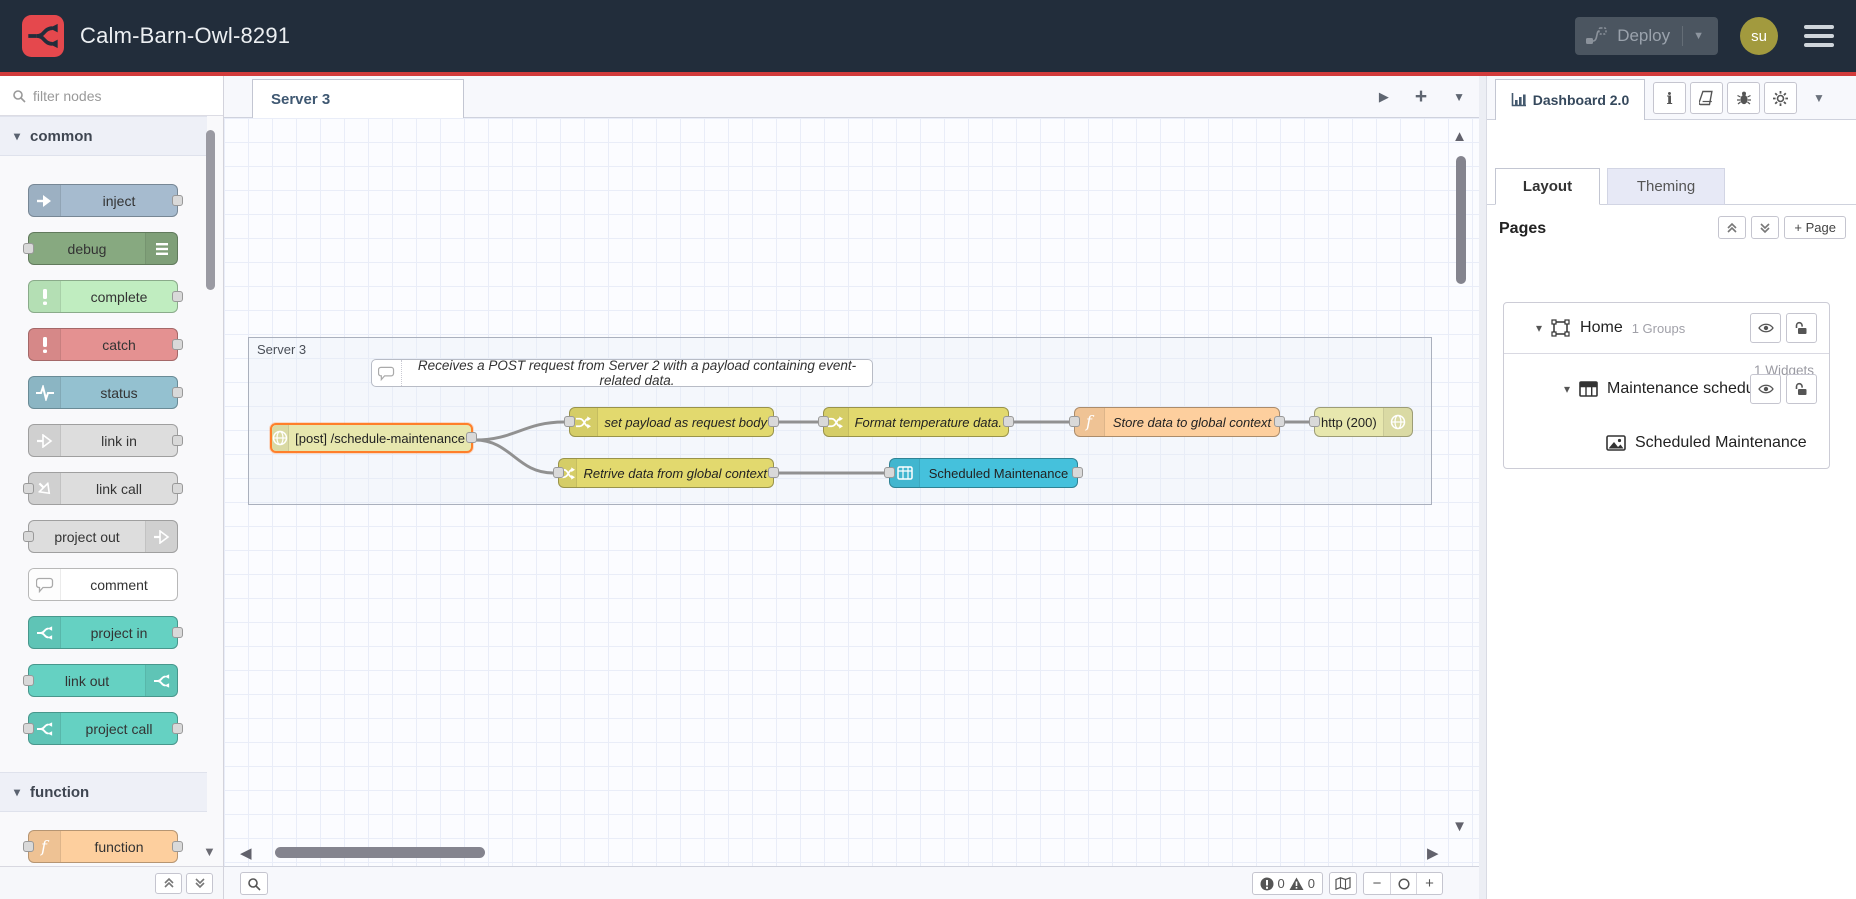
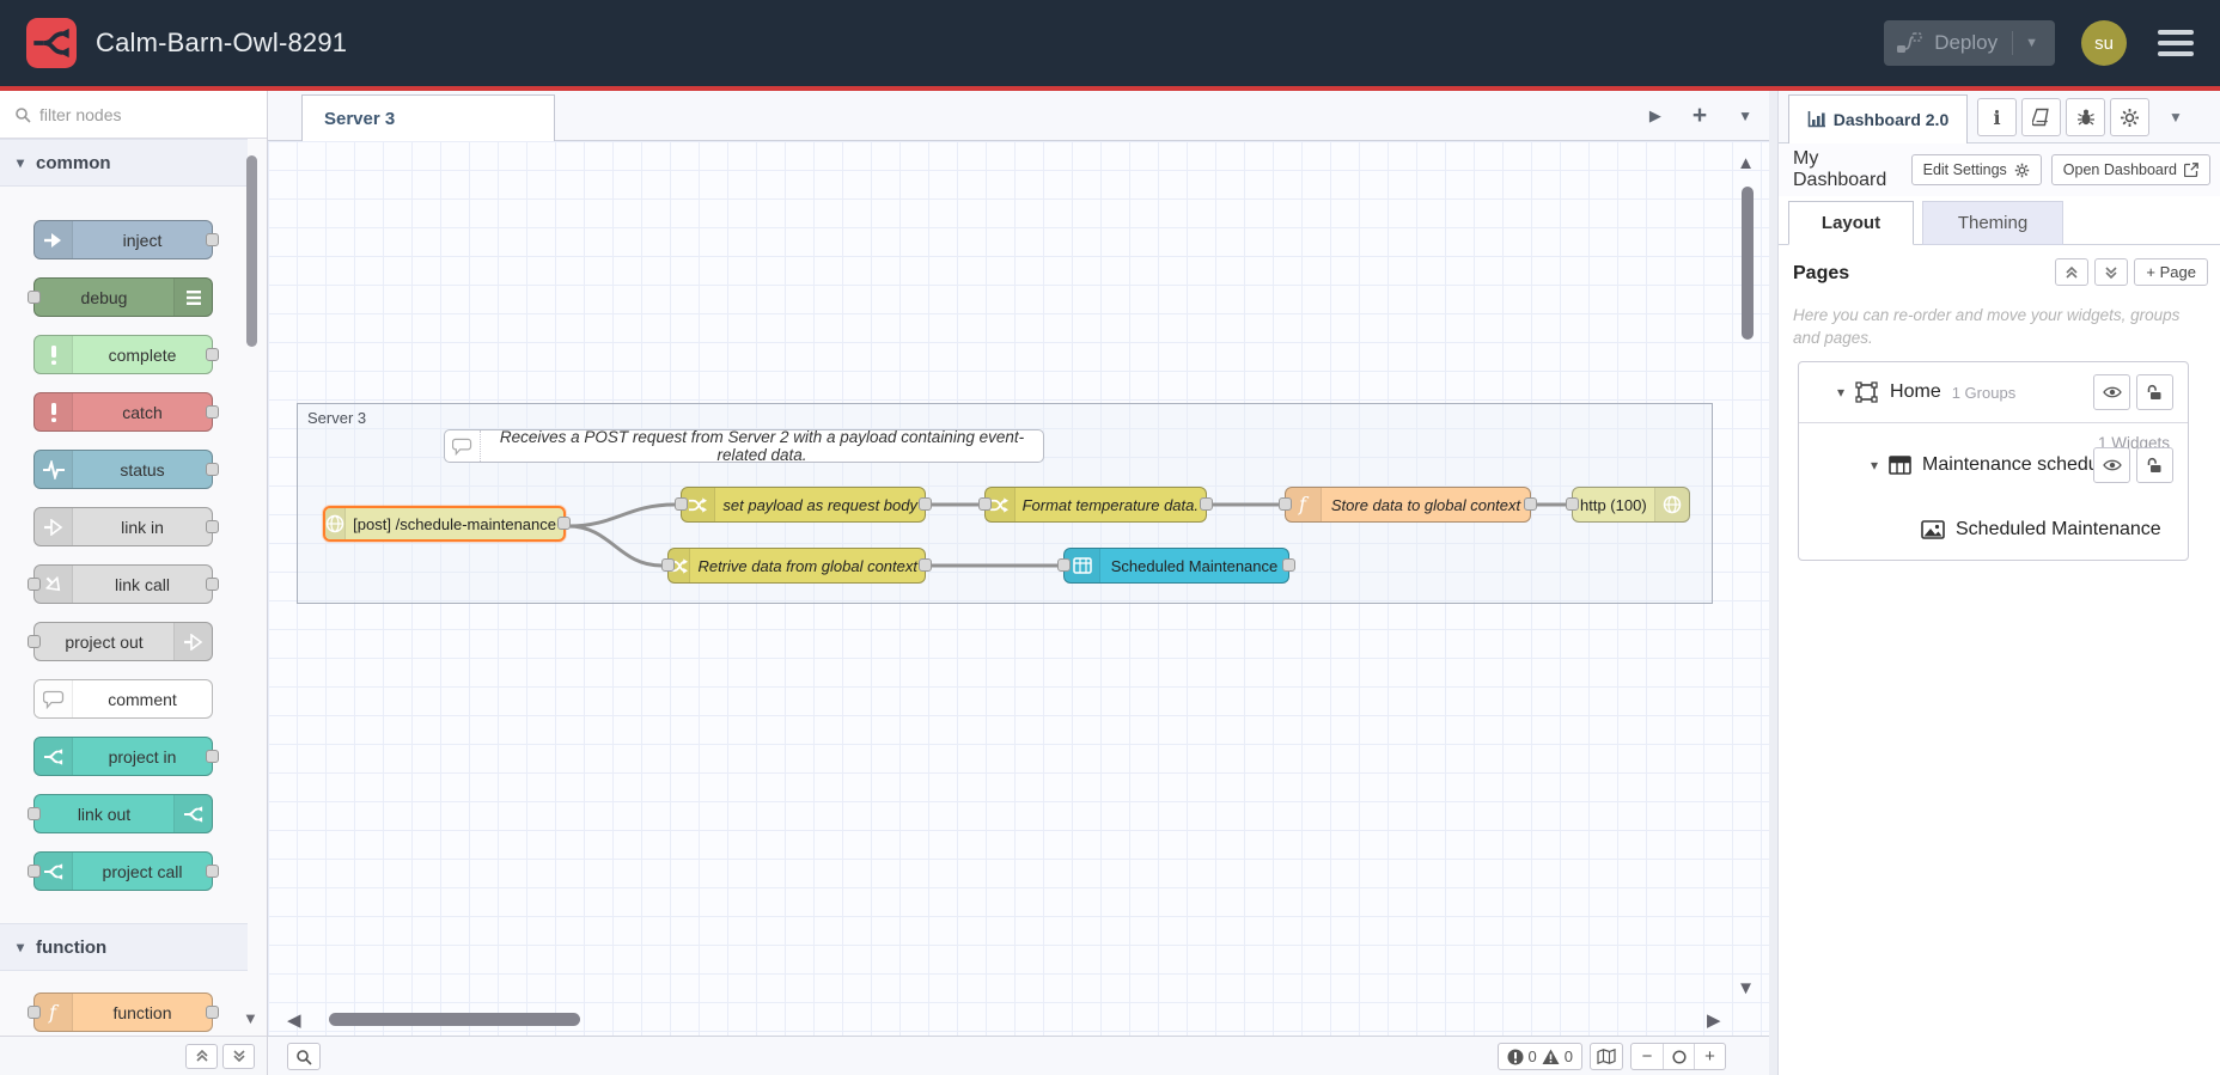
  Calm-Barn-Owl-8291
  Deploy
  ▼
  su
  filter nodes
  ▾
  common
  inject
  debug
  complete
  catch
  status
  link in
  link call
  project out
  comment
  project in
  link out
  project call
  ▾
  function
  f
  function
  ▼
  Server 3
  ▶
  +
  ▼
  Server 3
  Receives a POST request from Server 2 with a payload containing event-related data.
  [post] /schedule-maintenance
  set payload as request body
  Format temperature data.
  f
  Store data to global context
- http (200)
+ http (100)
  Retrive data from global context
  Scheduled Maintenance
  ▲
  ▼
  ◀
  ▶
  0
  0
  −
  +
  Dashboard 2.0
  i
  ▼
+ My Dashboard
+ Edit Settings
+ Open Dashboard
  Layout
  Theming
  Pages
  + Page
+ Here you can re-order and move your widgets, groups and pages.
  ▾
  Home
  1 Groups
  ▾
  Maintenance sched
  1 Widgets
  Scheduled Maintenance
